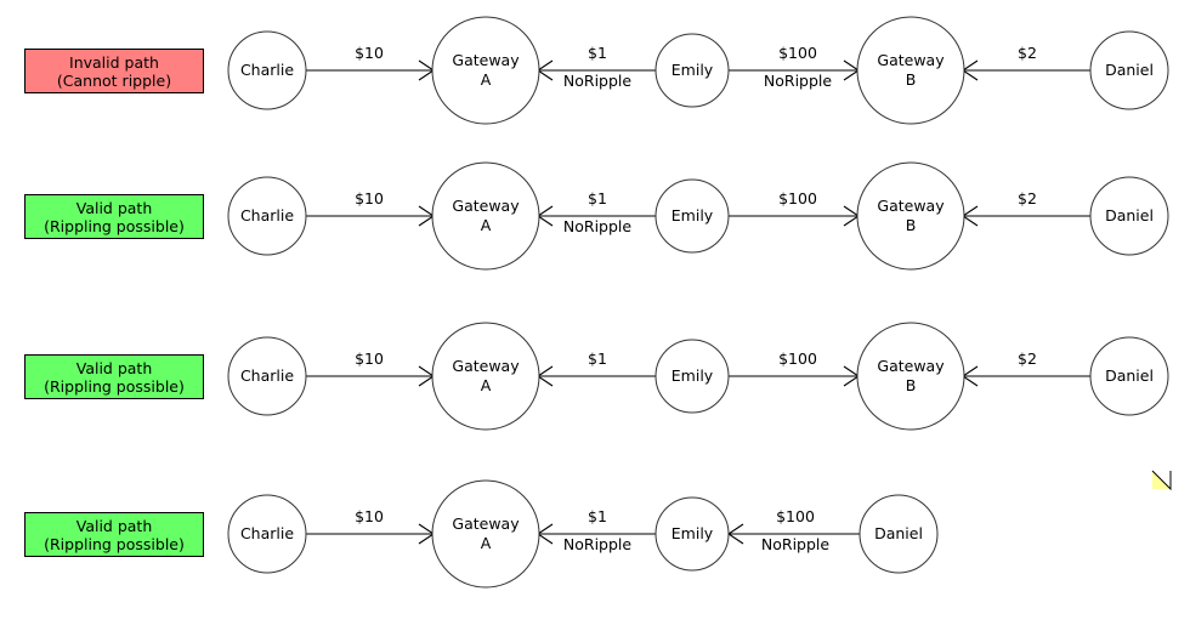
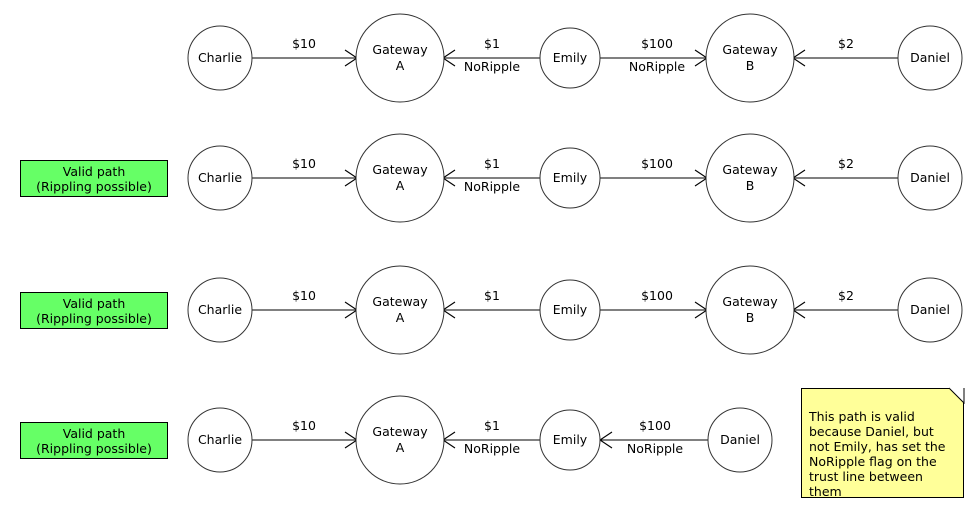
- Invalid path
- (Cannot ripple)
  Valid path
  (Rippling possible)
  Valid path
  (Rippling possible)
  Valid path
  (Rippling possible)
  $10
  $1
  NoRipple
  $100
  NoRipple
  $2
  Charlie
  Gateway
  A
  Emily
  Gateway
  B
  Daniel
  $10
  $1
  NoRipple
  $100
  $2
  Charlie
  Gateway
  A
  Emily
  Gateway
  B
  Daniel
  $10
  $1
  $100
  $2
  Charlie
  Gateway
  A
  Emily
  Gateway
  B
  Daniel
  $10
  $1
  NoRipple
  $100
  NoRipple
  Charlie
  Gateway
  A
  Emily
  Daniel
+ This path is valid because Daniel, but not Emily, has set the NoRipple flag on the trust line between them
